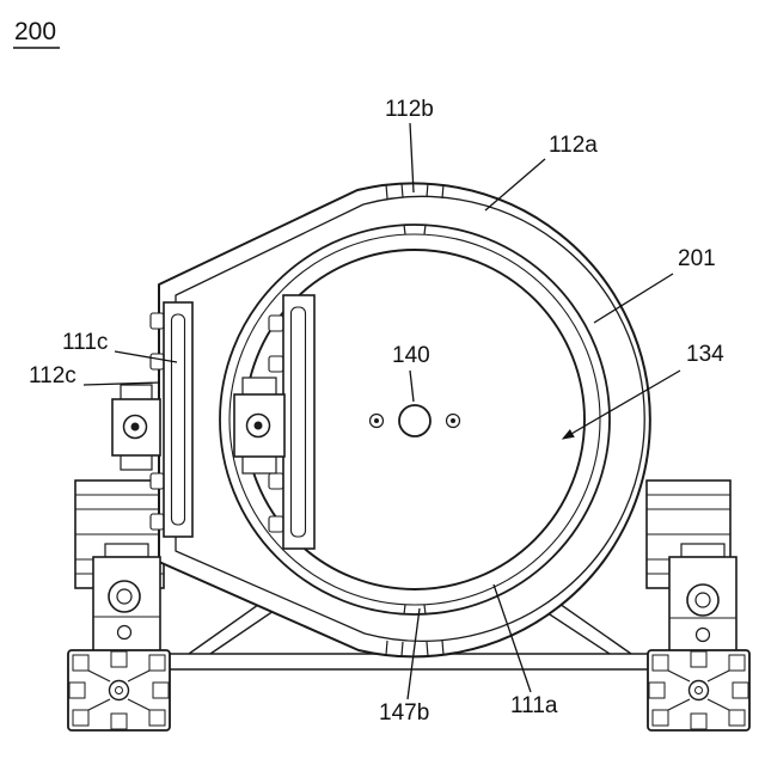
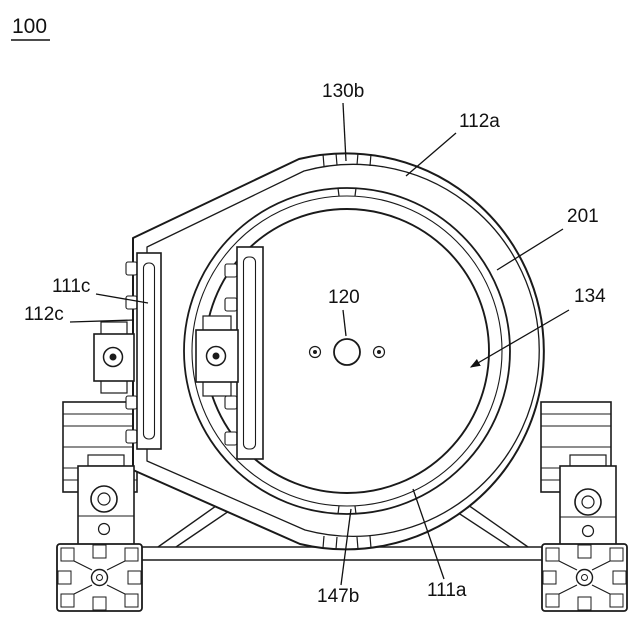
- 200
+ 100
- 112b
+ 130b
  112a
  201
  134
- 140
+ 120
  111c
  112c
  147b
  111a
